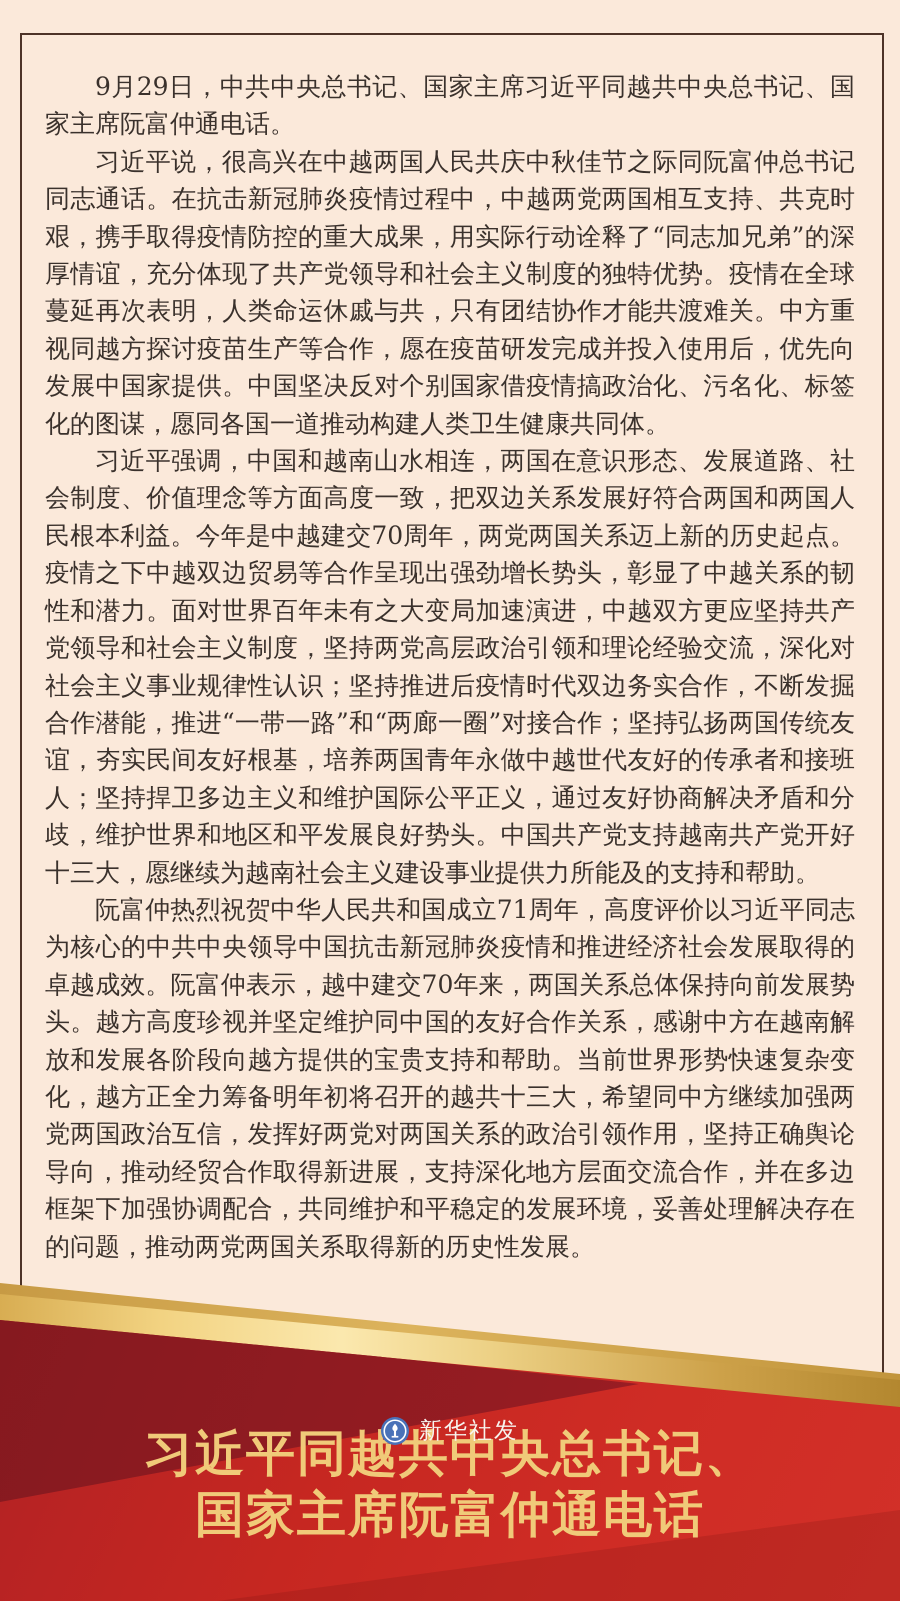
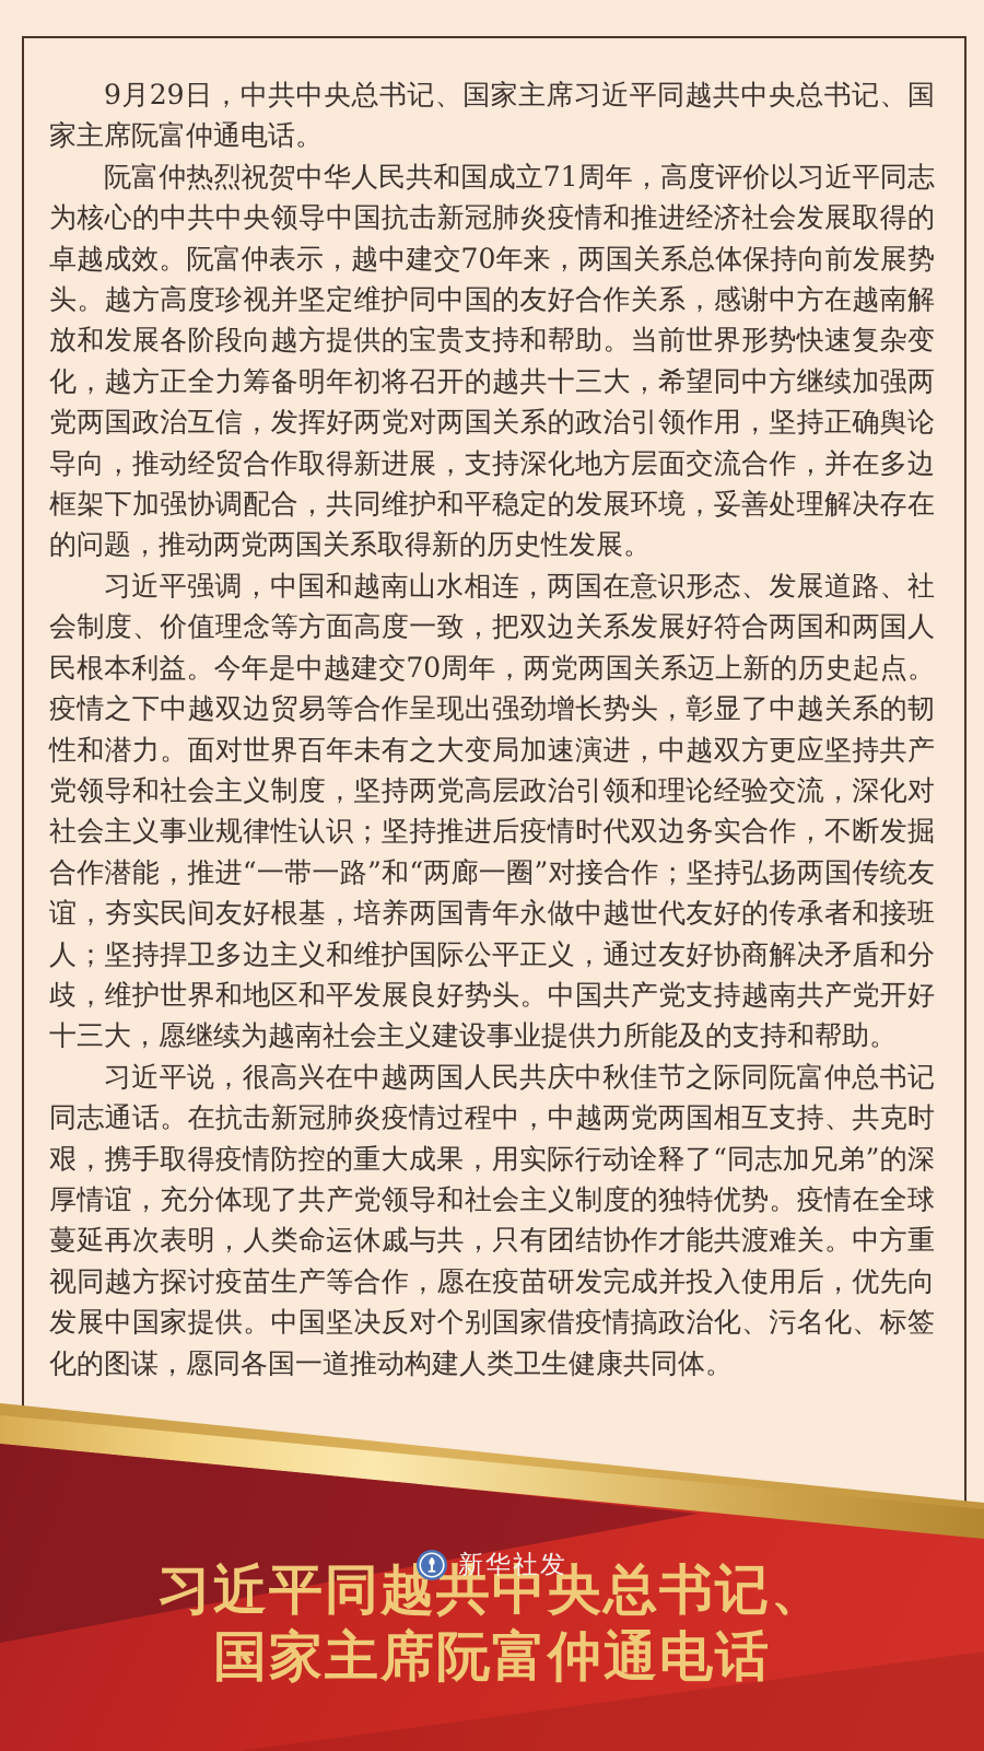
  9月29日，中共中央总书记、国家主席习近平同越共中央总书记、国家主席阮富仲通电话。
- 习近平说，很高兴在中越两国人民共庆中秋佳节之际同阮富仲总书记同志通话。在抗击新冠肺炎疫情过程中，中越两党两国相互支持、共克时艰，携手取得疫情防控的重大成果，用实际行动诠释了“同志加兄弟”的深厚情谊，充分体现了共产党领导和社会主义制度的独特优势。疫情在全球蔓延再次表明，人类命运休戚与共，只有团结协作才能共渡难关。中方重视同越方探讨疫苗生产等合作，愿在疫苗研发完成并投入使用后，优先向发展中国家提供。中国坚决反对个别国家借疫情搞政治化、污名化、标签化的图谋，愿同各国一道推动构建人类卫生健康共同体。
+ 阮富仲热烈祝贺中华人民共和国成立71周年，高度评价以习近平同志为核心的中共中央领导中国抗击新冠肺炎疫情和推进经济社会发展取得的卓越成效。阮富仲表示，越中建交70年来，两国关系总体保持向前发展势头。越方高度珍视并坚定维护同中国的友好合作关系，感谢中方在越南解放和发展各阶段向越方提供的宝贵支持和帮助。当前世界形势快速复杂变化，越方正全力筹备明年初将召开的越共十三大，希望同中方继续加强两党两国政治互信，发挥好两党对两国关系的政治引领作用，坚持正确舆论导向，推动经贸合作取得新进展，支持深化地方层面交流合作，并在多边框架下加强协调配合，共同维护和平稳定的发展环境，妥善处理解决存在的问题，推动两党两国关系取得新的历史性发展。
  习近平强调，中国和越南山水相连，两国在意识形态、发展道路、社会制度、价值理念等方面高度一致，把双边关系发展好符合两国和两国人民根本利益。今年是中越建交70周年，两党两国关系迈上新的历史起点。疫情之下中越双边贸易等合作呈现出强劲增长势头，彰显了中越关系的韧性和潜力。面对世界百年未有之大变局加速演进，中越双方更应坚持共产党领导和社会主义制度，坚持两党高层政治引领和理论经验交流，深化对社会主义事业规律性认识；坚持推进后疫情时代双边务实合作，不断发掘合作潜能，推进“一带一路”和“两廊一圈”对接合作；坚持弘扬两国传统友谊，夯实民间友好根基，培养两国青年永做中越世代友好的传承者和接班人；坚持捍卫多边主义和维护国际公平正义，通过友好协商解决矛盾和分歧，维护世界和地区和平发展良好势头。中国共产党支持越南共产党开好十三大，愿继续为越南社会主义建设事业提供力所能及的支持和帮助。
- 阮富仲热烈祝贺中华人民共和国成立71周年，高度评价以习近平同志为核心的中共中央领导中国抗击新冠肺炎疫情和推进经济社会发展取得的卓越成效。阮富仲表示，越中建交70年来，两国关系总体保持向前发展势头。越方高度珍视并坚定维护同中国的友好合作关系，感谢中方在越南解放和发展各阶段向越方提供的宝贵支持和帮助。当前世界形势快速复杂变化，越方正全力筹备明年初将召开的越共十三大，希望同中方继续加强两党两国政治互信，发挥好两党对两国关系的政治引领作用，坚持正确舆论导向，推动经贸合作取得新进展，支持深化地方层面交流合作，并在多边框架下加强协调配合，共同维护和平稳定的发展环境，妥善处理解决存在的问题，推动两党两国关系取得新的历史性发展。
+ 习近平说，很高兴在中越两国人民共庆中秋佳节之际同阮富仲总书记同志通话。在抗击新冠肺炎疫情过程中，中越两党两国相互支持、共克时艰，携手取得疫情防控的重大成果，用实际行动诠释了“同志加兄弟”的深厚情谊，充分体现了共产党领导和社会主义制度的独特优势。疫情在全球蔓延再次表明，人类命运休戚与共，只有团结协作才能共渡难关。中方重视同越方探讨疫苗生产等合作，愿在疫苗研发完成并投入使用后，优先向发展中国家提供。中国坚决反对个别国家借疫情搞政治化、污名化、标签化的图谋，愿同各国一道推动构建人类卫生健康共同体。
  习近平同越共中央总书记、
  国家主席阮富仲通电话
  新华社发
